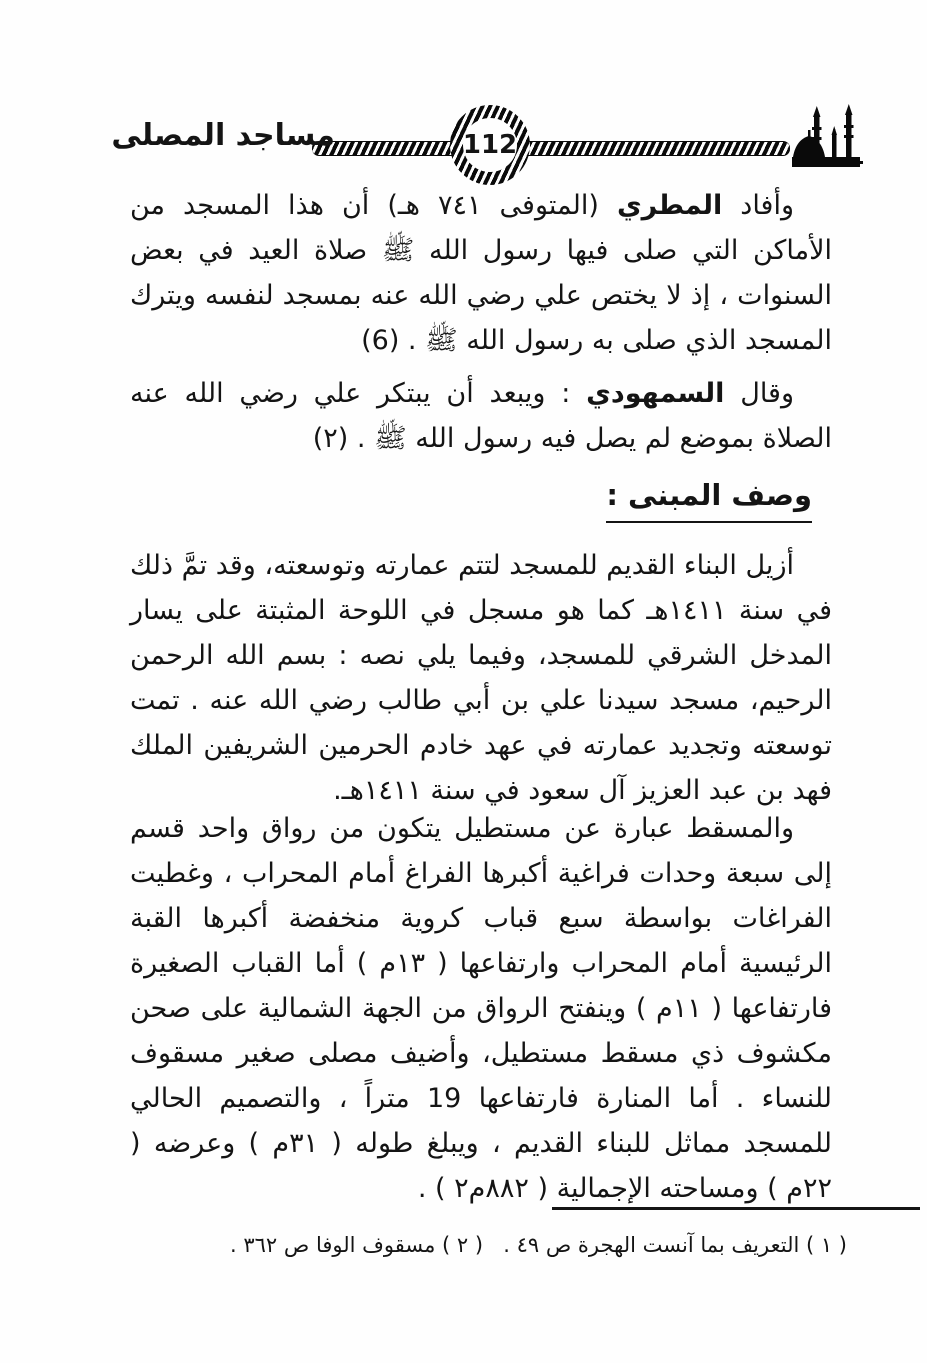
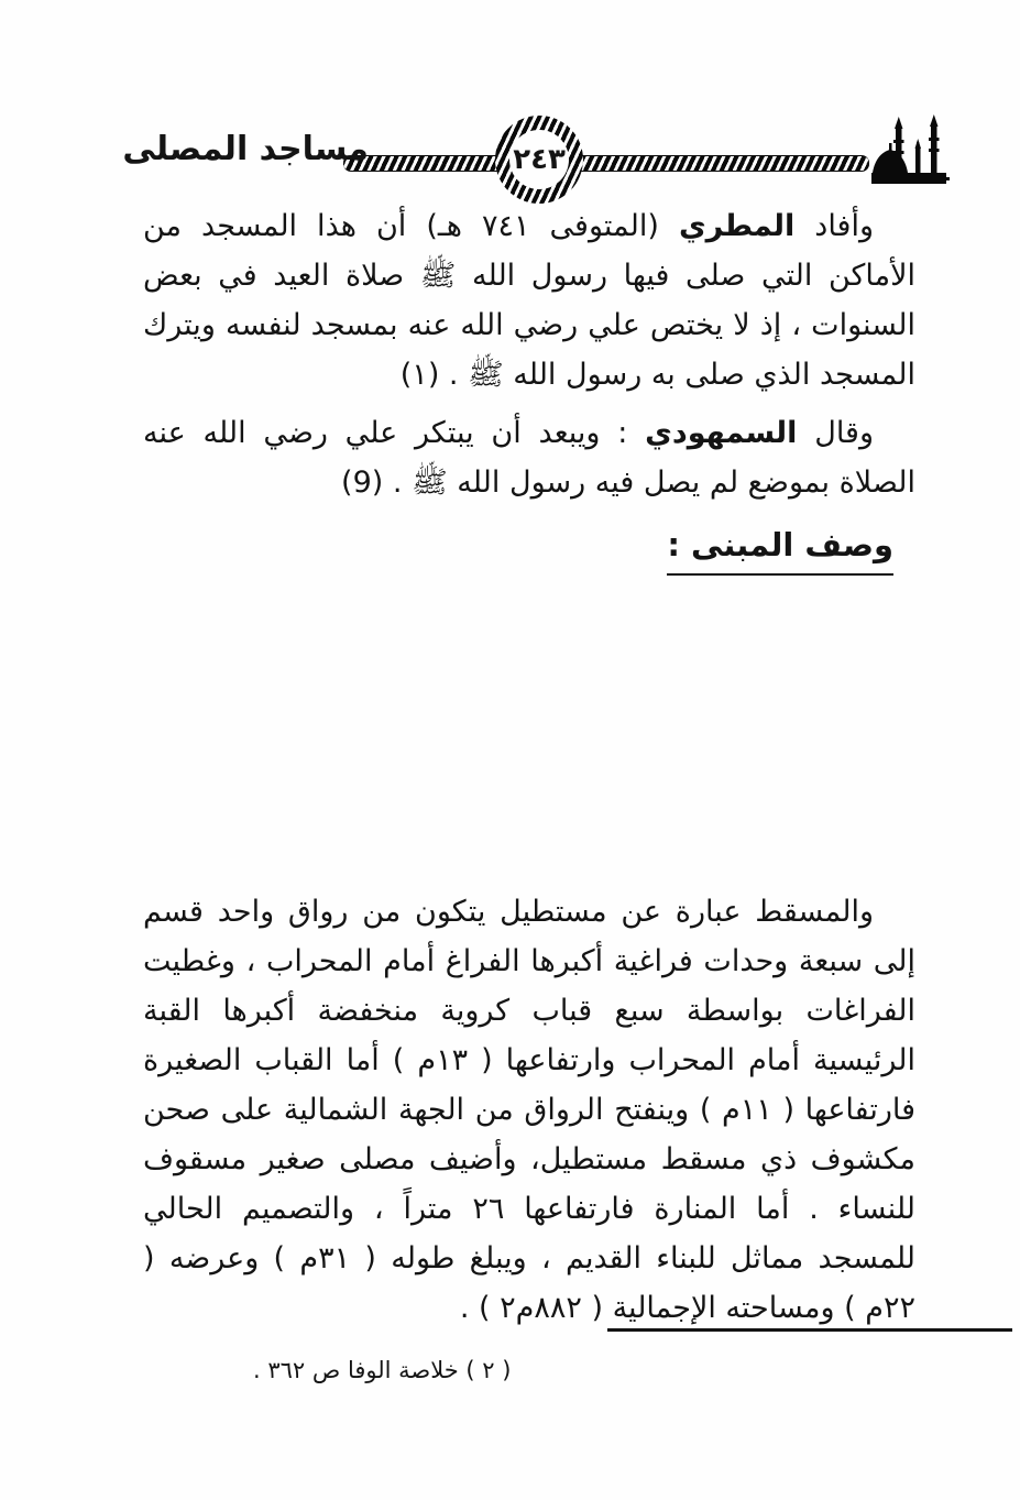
- 112
+ ٢٤٣
  مساجد المصلى
- وأفاد المطري (المتوفى ٧٤١ هـ) أن هذا المسجد من الأماكن التي صلى فيها رسول الله ﷺ صلاة العيد في بعض السنوات ، إذ لا يختص علي رضي الله عنه بمسجد لنفسه ويترك المسجد الذي صلى به رسول الله ﷺ . (6)
+ وأفاد المطري (المتوفى ٧٤١ هـ) أن هذا المسجد من الأماكن التي صلى فيها رسول الله ﷺ صلاة العيد في بعض السنوات ، إذ لا يختص علي رضي الله عنه بمسجد لنفسه ويترك المسجد الذي صلى به رسول الله ﷺ . (١)
- وقال السمهودي : ويبعد أن يبتكر علي رضي الله عنه الصلاة بموضع لم يصل فيه رسول الله ﷺ . (٢)
+ وقال السمهودي : ويبعد أن يبتكر علي رضي الله عنه الصلاة بموضع لم يصل فيه رسول الله ﷺ . (9)
  وصف المبنى :
- أزيل البناء القديم للمسجد لتتم عمارته وتوسعته، وقد تمَّ ذلك في سنة ١٤١١هـ كما هو مسجل في اللوحة المثبتة على يسار المدخل الشرقي للمسجد، وفيما يلي نصه : بسم الله الرحمن الرحيم، مسجد سيدنا علي بن أبي طالب رضي الله عنه . تمت توسعته وتجديد عمارته في عهد خادم الحرمين الشريفين الملك فهد بن عبد العزيز آل سعود في سنة ١٤١١هـ.
- والمسقط عبارة عن مستطيل يتكون من رواق واحد قسم إلى سبعة وحدات فراغية أكبرها الفراغ أمام المحراب ، وغطيت الفراغات بواسطة سبع قباب كروية منخفضة أكبرها القبة الرئيسية أمام المحراب وارتفاعها ( ١٣م ) أما القباب الصغيرة فارتفاعها ( ١١م ) وينفتح الرواق من الجهة الشمالية على صحن مكشوف ذي مسقط مستطيل، وأضيف مصلى صغير مسقوف للنساء . أما المنارة فارتفاعها 19 متراً ، والتصميم الحالي للمسجد مماثل للبناء القديم ، ويبلغ طوله ( ٣١م ) وعرضه ( ٢٢م ) ومساحته الإجمالية ( ٨٨٢م٢ ) .
+ والمسقط عبارة عن مستطيل يتكون من رواق واحد قسم إلى سبعة وحدات فراغية أكبرها الفراغ أمام المحراب ، وغطيت الفراغات بواسطة سبع قباب كروية منخفضة أكبرها القبة الرئيسية أمام المحراب وارتفاعها ( ١٣م ) أما القباب الصغيرة فارتفاعها ( ١١م ) وينفتح الرواق من الجهة الشمالية على صحن مكشوف ذي مسقط مستطيل، وأضيف مصلى صغير مسقوف للنساء . أما المنارة فارتفاعها ٢٦ متراً ، والتصميم الحالي للمسجد مماثل للبناء القديم ، ويبلغ طوله ( ٣١م ) وعرضه ( ٢٢م ) ومساحته الإجمالية ( ٨٨٢م٢ ) .
- ( ١ ) التعريف بما آنست الهجرة ص ٤٩ .
- ( ٢ ) مسقوف الوفا ص ٣٦٢ .
+ ( ٢ ) خلاصة الوفا ص ٣٦٢ .
